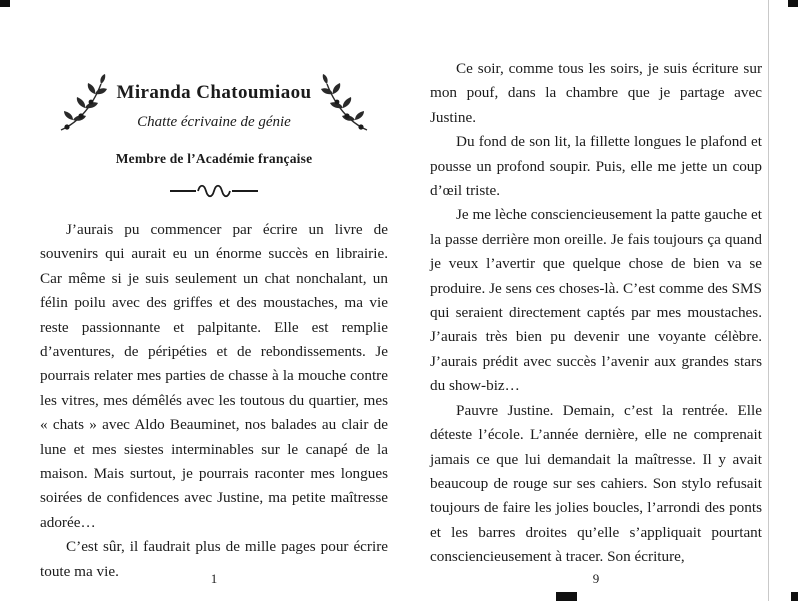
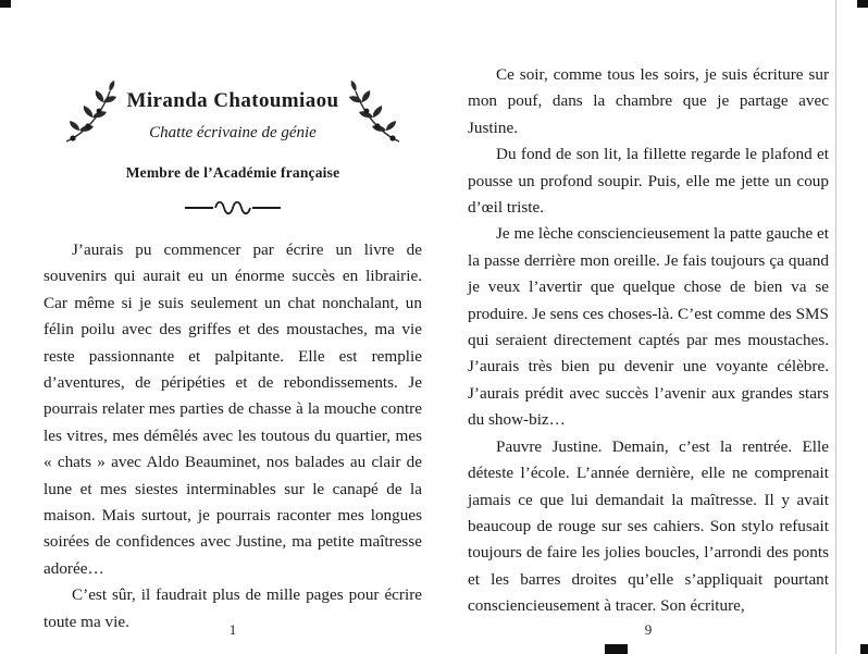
  Miranda Chatoumiaou
  Chatte écrivaine de génie
  Membre de l’Académie française
  J’aurais pu commencer par écrire un livre de souvenirs qui aurait eu un énorme succès en librairie. Car même si je suis seulement un chat nonchalant, un félin poilu avec des griffes et des moustaches, ma vie reste passionnante et palpitante. Elle est remplie d’aventures, de péripéties et de rebondissements. Je pourrais relater mes parties de chasse à la mouche contre les vitres, mes démêlés avec les toutous du quartier, mes « chats » avec Aldo Beauminet, nos balades au clair de lune et mes siestes interminables sur le canapé de la maison. Mais surtout, je pourrais raconter mes longues soirées de confidences avec Justine, ma petite maîtresse adorée…
  C’est sûr, il faudrait plus de mille pages pour écrire toute ma vie.
  1
  Ce soir, comme tous les soirs, je suis écriture sur mon pouf, dans la chambre que je partage avec Justine.
- Du fond de son lit, la fillette longues le plafond et pousse un profond soupir. Puis, elle me jette un coup d’œil triste.
+ Du fond de son lit, la fillette regarde le plafond et pousse un profond soupir. Puis, elle me jette un coup d’œil triste.
  Je me lèche consciencieusement la patte gauche et la passe derrière mon oreille. Je fais toujours ça quand je veux l’avertir que quelque chose de bien va se produire. Je sens ces choses-là. C’est comme des SMS qui seraient directement captés par mes moustaches. J’aurais très bien pu devenir une voyante célèbre. J’aurais prédit avec succès l’avenir aux grandes stars du show-biz…
  Pauvre Justine. Demain, c’est la rentrée. Elle déteste l’école. L’année dernière, elle ne comprenait jamais ce que lui demandait la maîtresse. Il y avait beaucoup de rouge sur ses cahiers. Son stylo refusait toujours de faire les jolies boucles, l’arrondi des ponts et les barres droites qu’elle s’appliquait pourtant consciencieusement à tracer. Son écriture,
  9
